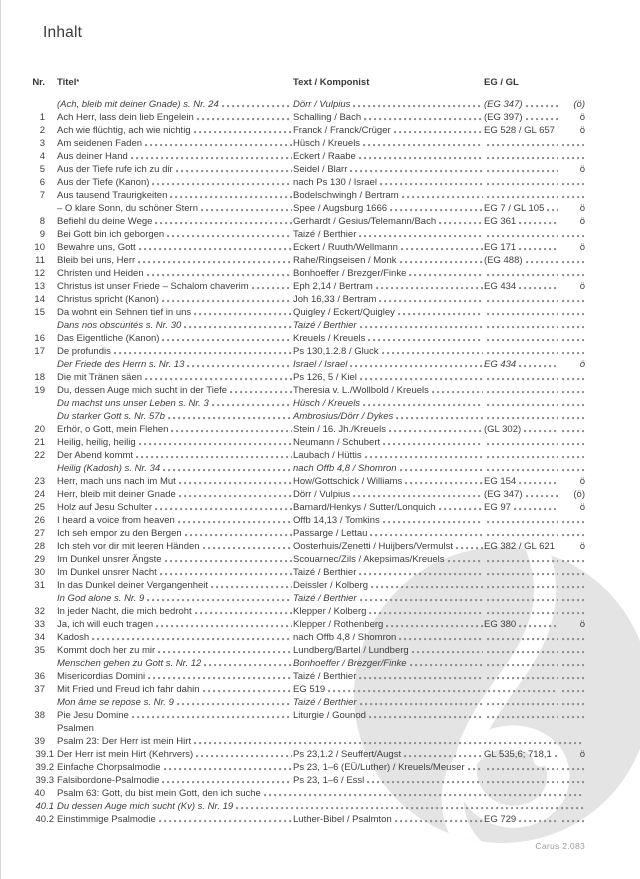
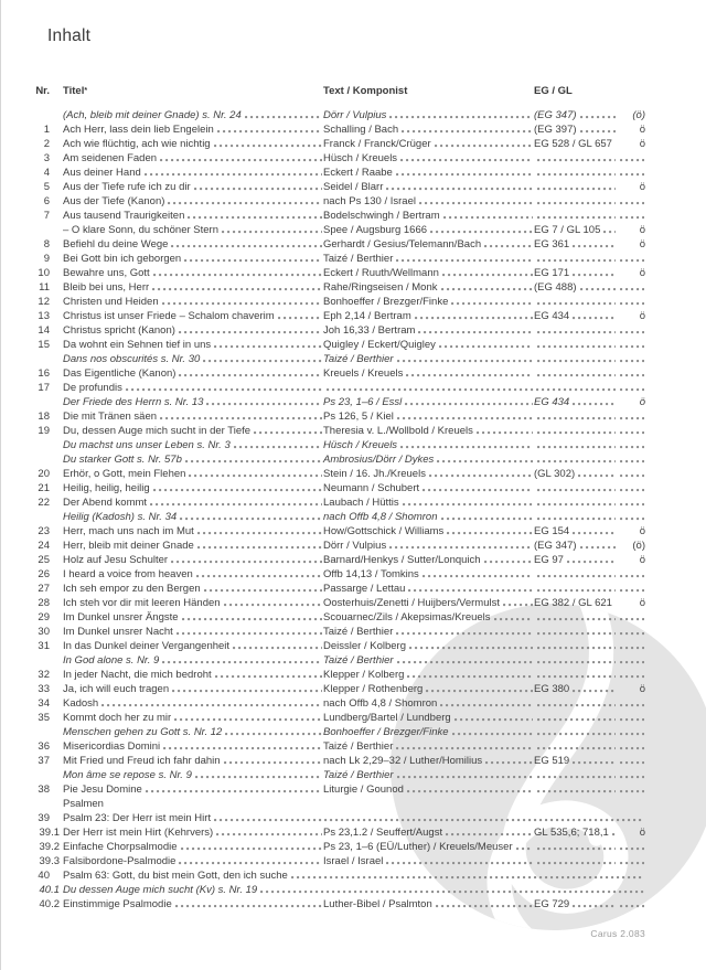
  Inhalt
  Nr.
  Titel
  Text / Komponist
  EG / GL
  (Ach, bleib mit deiner Gnade) s. Nr. 24
  Dörr / Vulpius
  (EG 347)
  (ö)
  1
  Ach Herr, lass dein lieb Engelein
  Schalling / Bach
  (EG 397)
  ö
  2
  Ach wie flüchtig, ach wie nichtig
  Franck / Franck/Crüger
  EG 528 / GL 657
  ö
  3
  Am seidenen Faden
  Hüsch / Kreuels
  4
  Aus deiner Hand
  Eckert / Raabe
  5
  Aus der Tiefe rufe ich zu dir
  Seidel / Blarr
  ö
  6
  Aus der Tiefe (Kanon)
  nach Ps 130 / Israel
  7
  Aus tausend Traurigkeiten
  Bodelschwingh / Bertram
  – O klare Sonn, du schöner Stern
  Spee / Augsburg 1666
  EG 7 / GL 105
  ö
  8
  Befiehl du deine Wege
  Gerhardt / Gesius/Telemann/Bach
  EG 361
  ö
  9
  Bei Gott bin ich geborgen
  Taizé / Berthier
  10
  Bewahre uns, Gott
  Eckert / Ruuth/Wellmann
  EG 171
  ö
  11
  Bleib bei uns, Herr
  Rahe/Ringseisen / Monk
  (EG 488)
  12
  Christen und Heiden
  Bonhoeffer / Brezger/Finke
  13
  Christus ist unser Friede – Schalom chaverim
  Eph 2,14 / Bertram
  EG 434
  ö
  14
  Christus spricht (Kanon)
  Joh 16,33 / Bertram
  15
  Da wohnt ein Sehnen tief in uns
  Quigley / Eckert/Quigley
  Dans nos obscurités s. Nr. 30
  Taizé / Berthier
  16
  Das Eigentliche (Kanon)
  Kreuels / Kreuels
  17
  De profundis
- Ps 130,1.2.8 / Gluck
  Der Friede des Herrn s. Nr. 13
- Israel / Israel
+ Ps 23, 1–6 / Essl
  EG 434
  ö
  18
  Die mit Tränen säen
  Ps 126, 5 / Kiel
  19
  Du, dessen Auge mich sucht in der Tiefe
  Theresia v. L./Wollbold / Kreuels
  Du machst uns unser Leben s. Nr. 3
  Hüsch / Kreuels
  Du starker Gott s. Nr. 57b
  Ambrosius/Dörr / Dykes
  20
  Erhör, o Gott, mein Flehen
  Stein / 16. Jh./Kreuels
  (GL 302)
  21
  Heilig, heilig, heilig
  Neumann / Schubert
  22
  Der Abend kommt
  Laubach / Hüttis
  Heilig (Kadosh) s. Nr. 34
  nach Offb 4,8 / Shomron
  23
  Herr, mach uns nach im Mut
  How/Gottschick / Williams
  EG 154
  ö
  24
  Herr, bleib mit deiner Gnade
  Dörr / Vulpius
  (EG 347)
  (ö)
  25
  Holz auf Jesu Schulter
  Barnard/Henkys / Sutter/Lonquich
  EG 97
  ö
  26
  I heard a voice from heaven
  Offb 14,13 / Tomkins
  27
  Ich seh empor zu den Bergen
  Passarge / Lettau
  28
  Ich steh vor dir mit leeren Händen
  Oosterhuis/Zenetti / Huijbers/Vermulst
  EG 382 / GL 621
  ö
  29
  Im Dunkel unsrer Ängste
  Scouarnec/Zils / Akepsimas/Kreuels
  30
  Im Dunkel unsrer Nacht
  Taizé / Berthier
  31
  In das Dunkel deiner Vergangenheit
  Deissler / Kolberg
  In God alone s. Nr. 9
  Taizé / Berthier
  32
  In jeder Nacht, die mich bedroht
  Klepper / Kolberg
  33
  Ja, ich will euch tragen
  Klepper / Rothenberg
  EG 380
  ö
  34
  Kadosh
  nach Offb 4,8 / Shomron
  35
  Kommt doch her zu mir
  Lundberg/Bartel / Lundberg
  Menschen gehen zu Gott s. Nr. 12
  Bonhoeffer / Brezger/Finke
  36
  Misericordias Domini
  Taizé / Berthier
  37
  Mit Fried und Freud ich fahr dahin
+ nach Lk 2,29–32 / Luther/Homilius
  EG 519
  Mon âme se repose s. Nr. 9
  Taizé / Berthier
  38
  Pie Jesu Domine
  Liturgie / Gounod
  Psalmen
  39
  Psalm 23: Der Herr ist mein Hirt
  39.1
  Der Herr ist mein Hirt (Kehrvers)
  Ps 23,1.2 / Seuffert/Augst
  GL 535,6; 718,1
  ö
  39.2
  Einfache Chorpsalmodie
  Ps 23, 1–6 (EÜ/Luther) / Kreuels/Meuser
  39.3
  Falsibordone-Psalmodie
- Ps 23, 1–6 / Essl
+ Israel / Israel
  40
  Psalm 63: Gott, du bist mein Gott, den ich suche
  40.1
  Du dessen Auge mich sucht (Kv) s. Nr. 19
  40.2
  Einstimmige Psalmodie
  Luther-Bibel / Psalmton
  EG 729
  Carus 2.083
